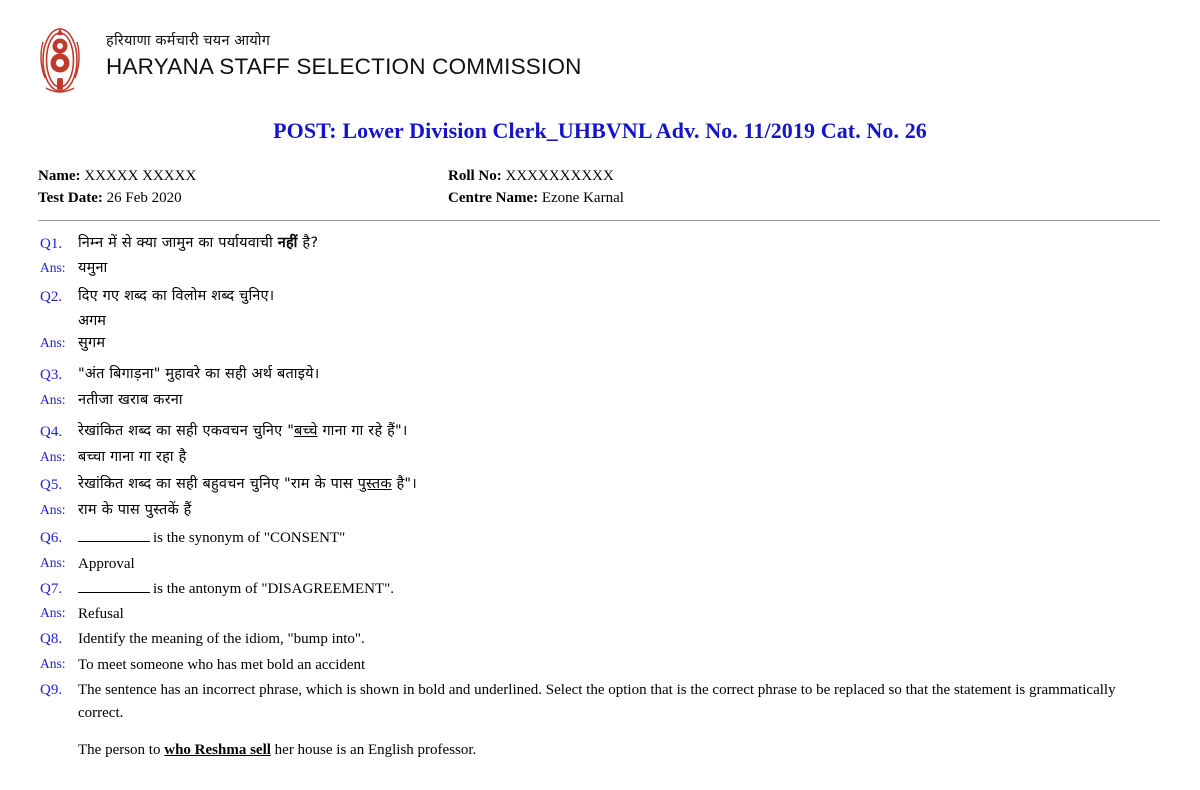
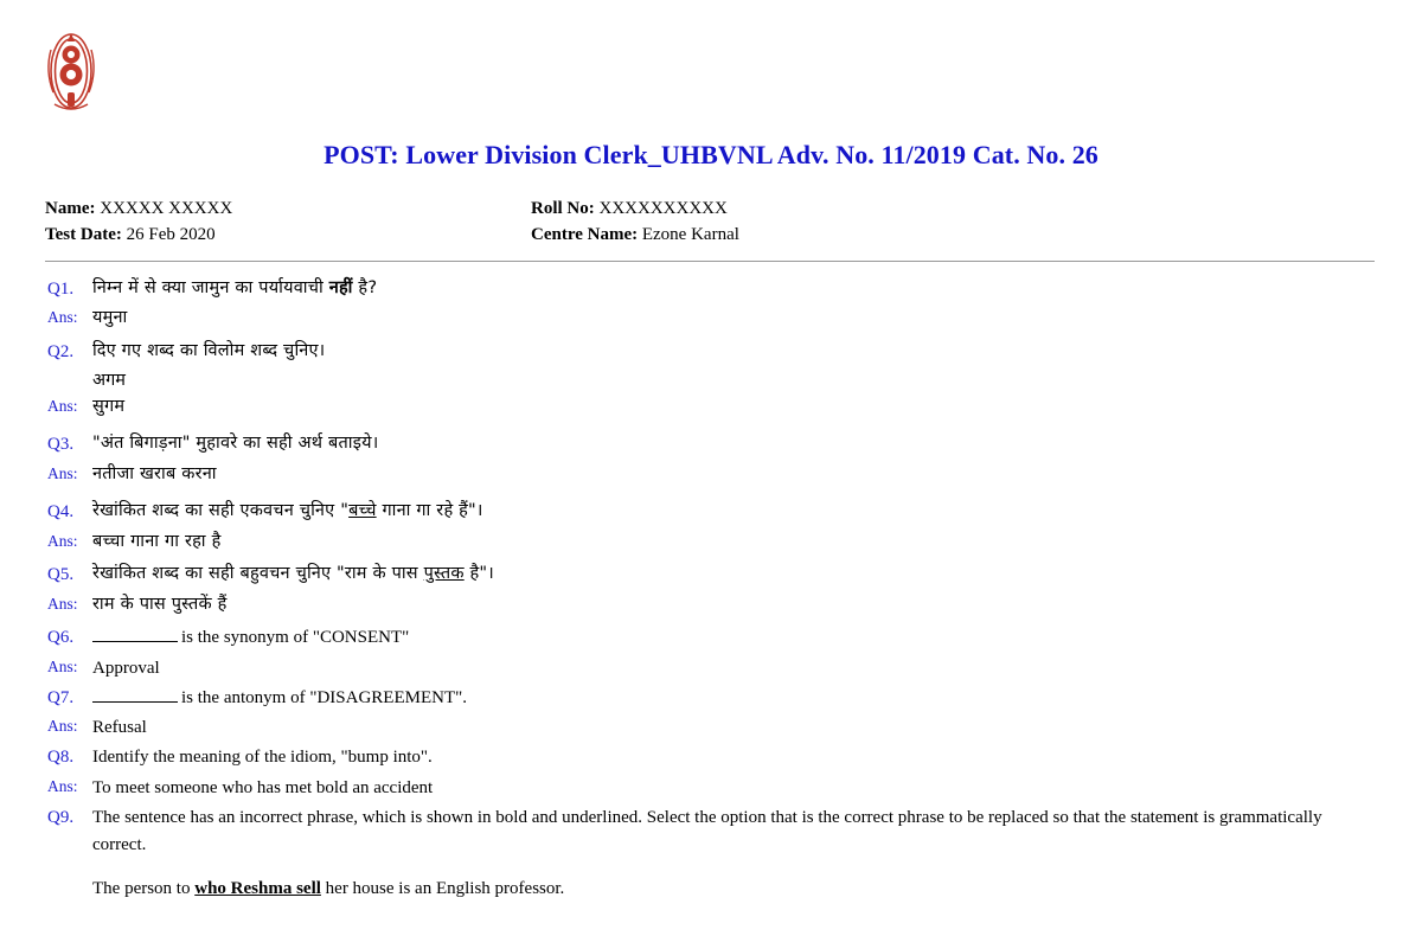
- हरियाणा कर्मचारी चयन आयोग
- HARYANA STAFF SELECTION COMMISSION
  POST: Lower Division Clerk_UHBVNL Adv. No. 11/2019 Cat. No. 26
  Name: XXXXX XXXXX
  Test Date: 26 Feb 2020
  Roll No: XXXXXXXXXX
  Centre Name: Ezone Karnal
  Q1.
  निम्न में से क्या जामुन का पर्यायवाची नहीं है?
  Ans:
  यमुना
  Q2.
  दिए गए शब्द का विलोम शब्द चुनिए।
  अगम
  Ans:
  सुगम
  Q3.
  "अंत बिगाड़ना" मुहावरे का सही अर्थ बताइये।
  Ans:
  नतीजा खराब करना
  Q4.
  रेखांकित शब्द का सही एकवचन चुनिए "बच्चे गाना गा रहे हैं"।
  Ans:
  बच्चा गाना गा रहा है
  Q5.
  रेखांकित शब्द का सही बहुवचन चुनिए "राम के पास पुस्तक है"।
  Ans:
  राम के पास पुस्तकें हैं
  Q6.
  is the synonym of "CONSENT"
  Ans:
  Approval
  Q7.
  is the antonym of "DISAGREEMENT".
  Ans:
  Refusal
  Q8.
  Identify the meaning of the idiom, "bump into".
  Ans:
  To meet someone who has met bold an accident
  Q9.
  The sentence has an incorrect phrase, which is shown in bold and underlined. Select the option that is the correct phrase to be replaced so that the statement is grammatically correct.
  The person to who Reshma sell her house is an English professor.
